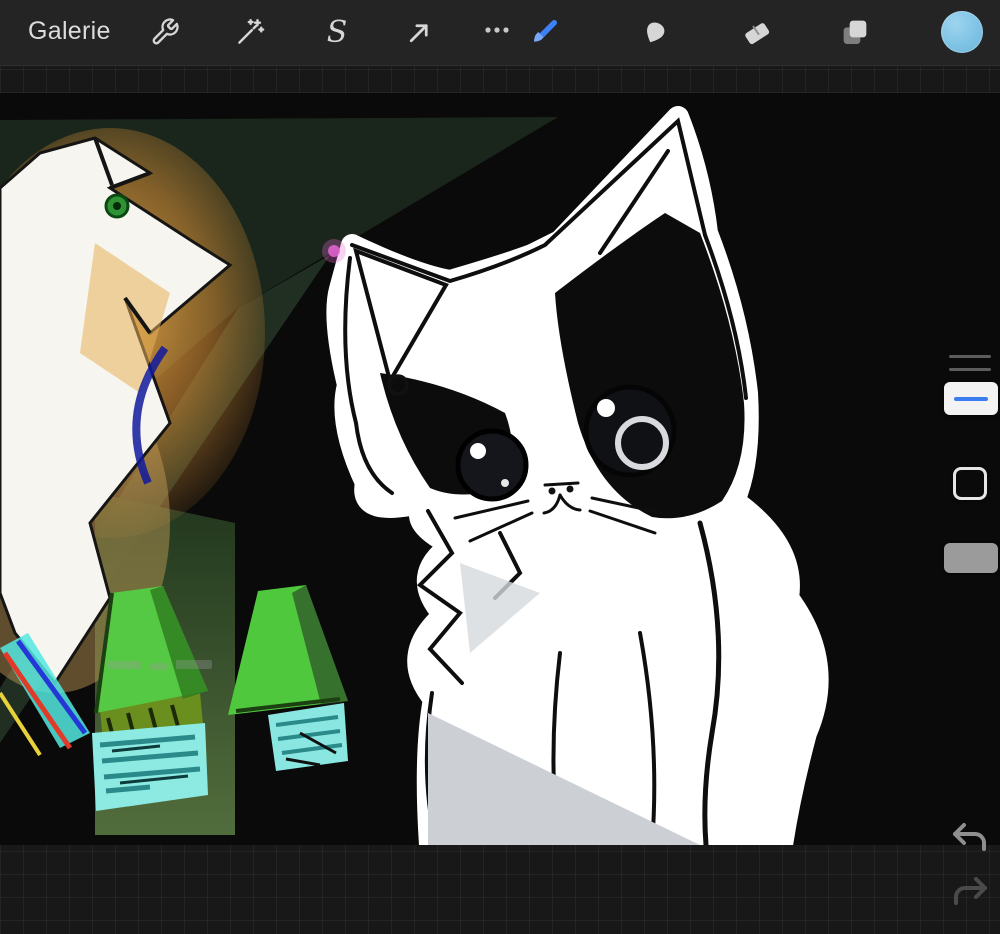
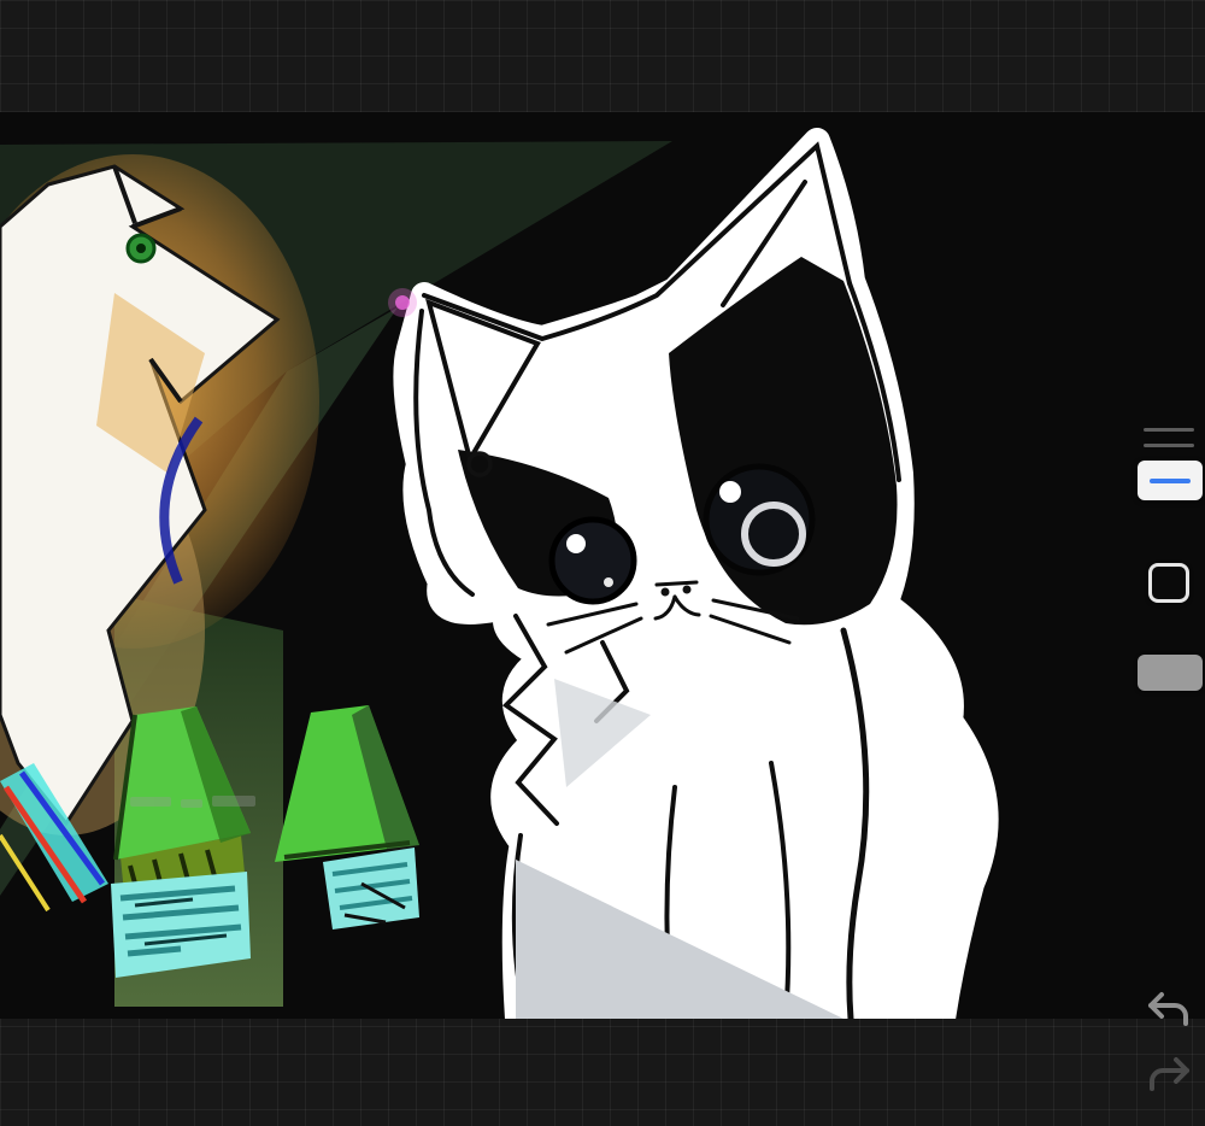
- Galerie
- S
